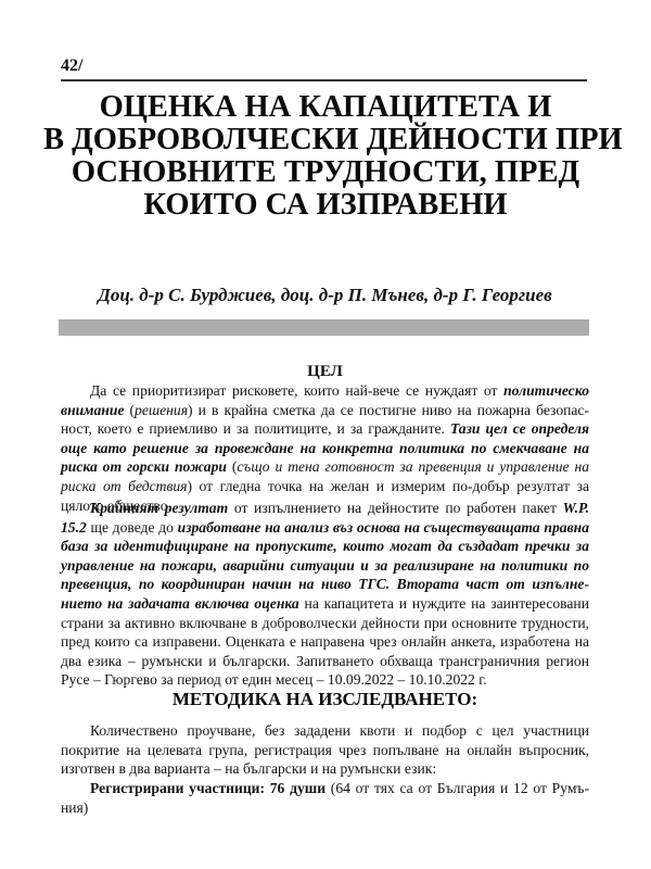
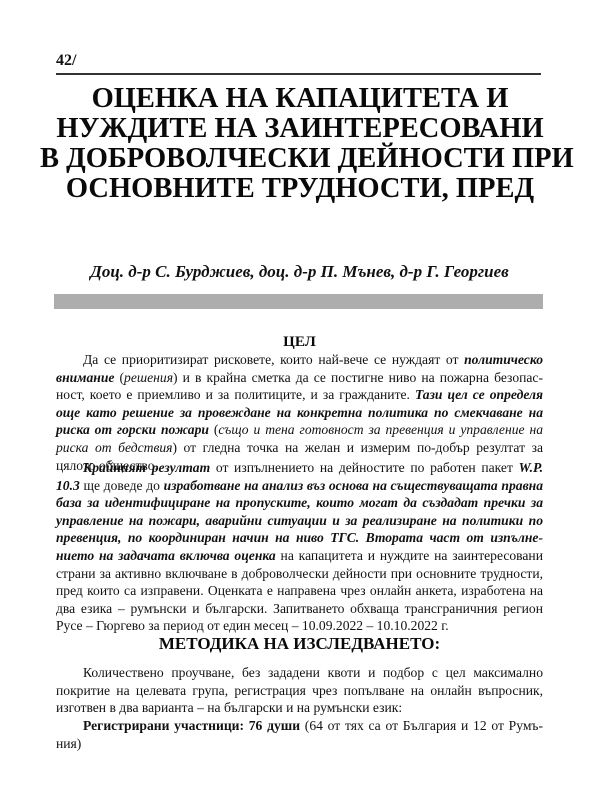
  42/
  ОЦЕНКА НА КАПАЦИТЕТА И
+ НУЖДИТЕ НА ЗАИНТЕРЕСОВАНИ
  В ДОБРОВОЛЧЕСКИ ДЕЙНОСТИ ПРИ
  ОСНОВНИТЕ ТРУДНОСТИ, ПРЕД
- КОИТО СА ИЗПРАВЕНИ
  Доц. д-р С. Бурджиев, доц. д-р П. Мънев, д-р Г. Георгиев
  ЦЕЛ
  Да се приоритизират рисковете, които най-вече се нуждаят от политическо внимание (решения) и в крайна сметка да се постигне ниво на пожарна безопас­ост, което е приемливо и за политиците, и за гражданите. Тази цел се определя още като решение за провеждане на конкретна политика по смекчаване на риска от горски пожари (също и тена готовност за превенция и управление на риска от бедствия) от гледна точка на желан и измерим по-добър резултат за цялото общество.
- Крайният резултат от изпълнението на дейностите по работен пакет W.P. 15.2 ще доведе до изработване на анализ въз основа на съществуващата прав­на база за идентифициране на пропуските, които могат да създадат пречки за управление на пожари, аварийни ситуации и за реализиране на политики по превенция, по координиран начин на ниво ТГС. Втората част от изпълне­ието на задачата включва оценка на капацитета и нуждите на заинтересовани страни за активно включване в доброволчески дейности при основните трудно­сти, пред които са изправени. Оценката е направена чрез онлайн анкета, израбо­тена на два езика – румънски и български. Запитването обхваща трансграничния регион Русе – Гюргево за период от един месец – 10.09.2022 – 10.10.2022 г.
+ Крайният резултат от изпълнението на дейностите по работен пакет W.P. 10.3 ще доведе до изработване на анализ въз основа на съществуващата прав­на база за идентифициране на пропуските, които могат да създадат пречки за управление на пожари, аварийни ситуации и за реализиране на политики по превенция, по координиран начин на ниво ТГС. Втората част от изпълне­ието на задачата включва оценка на капацитета и нуждите на заинтересовани страни за активно включване в доброволчески дейности при основните трудно­сти, пред които са изправени. Оценката е направена чрез онлайн анкета, израбо­тена на два езика – румънски и български. Запитването обхваща трансграничния регион Русе – Гюргево за период от един месец – 10.09.2022 – 10.10.2022 г.
  МЕТОДИКА НА ИЗСЛЕДВАНЕТО:
- Количествено проучване, без зададени квоти и подбор с цел участници покритие на целевата група, регистрация чрез попълване на онлайн въпросник, изготвен в два варианта – на български и на румънски език:
+ Количествено проучване, без зададени квоти и подбор с цел максимално покритие на целевата група, регистрация чрез попълване на онлайн въпросник, изготвен в два варианта – на български и на румънски език:
  Регистрирани участници: 76 души (64 от тях са от България и 12 от Румъ­ия)
